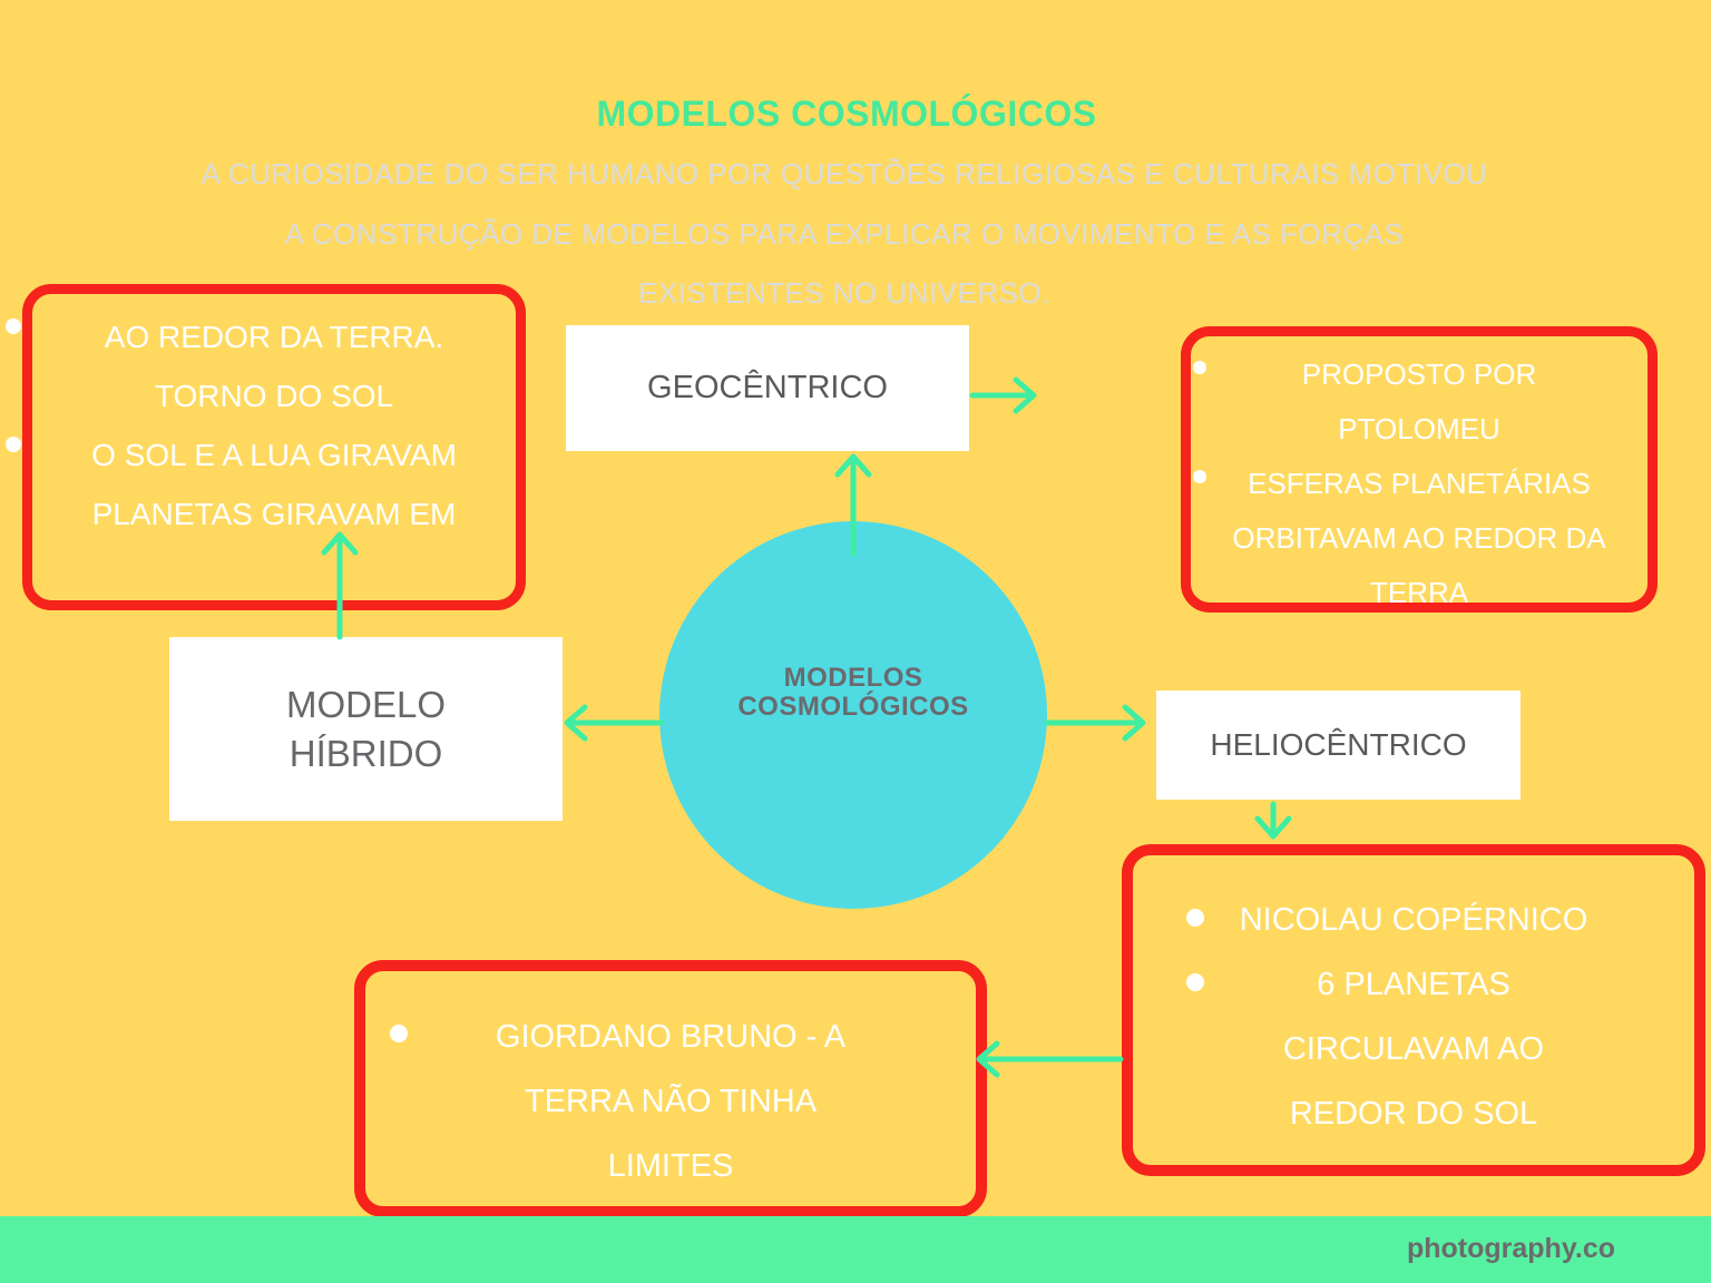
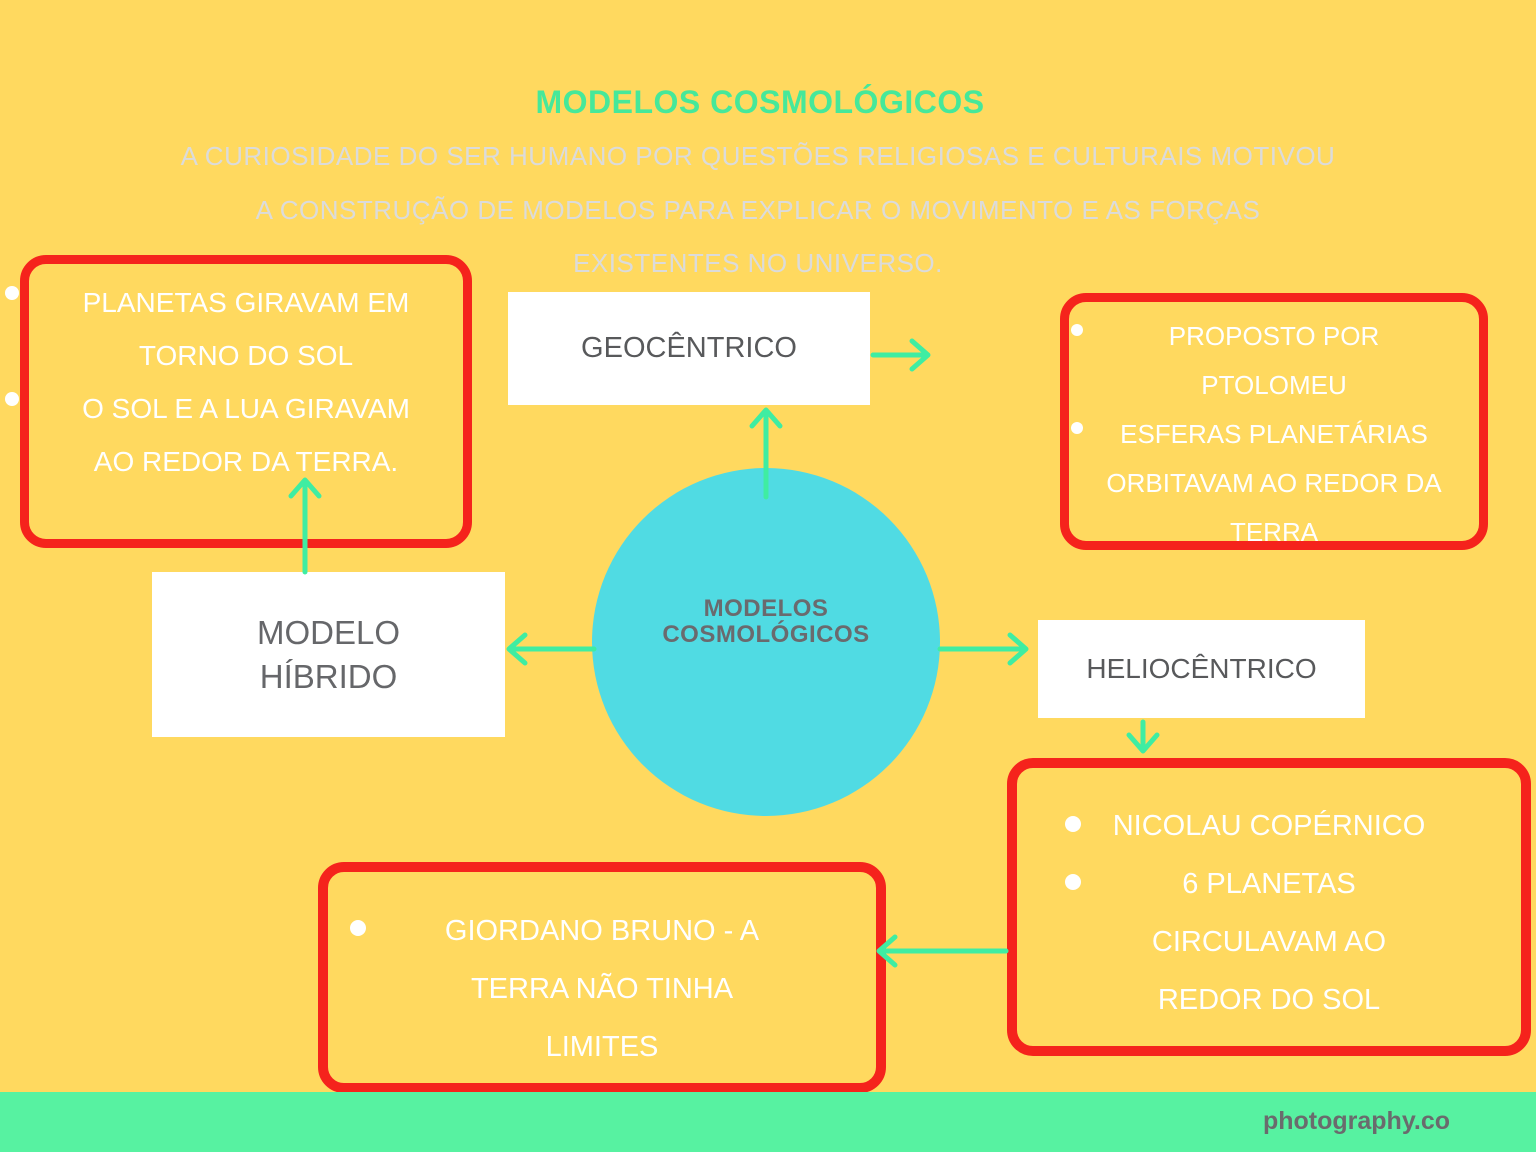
  MODELOS COSMOLÓGICOS
  A CURIOSIDADE DO SER HUMANO POR QUESTÕES RELIGIOSAS E CULTURAIS MOTIVOU
  A CONSTRUÇÃO DE MODELOS PARA EXPLICAR O MOVIMENTO E AS FORÇAS
  EXISTENTES NO UNIVERSO.
- AO REDOR DA TERRA.
+ PLANETAS GIRAVAM EM
  TORNO DO SOL
  O SOL E A LUA GIRAVAM
- PLANETAS GIRAVAM EM
+ AO REDOR DA TERRA.
  GEOCÊNTRICO
  PROPOSTO POR
  PTOLOMEU
  ESFERAS PLANETÁRIAS
  ORBITAVAM AO REDOR DA
  TERRA
  MODELO
  HÍBRIDO
  HELIOCÊNTRICO
  MODELOS
  COSMOLÓGICOS
  NICOLAU COPÉRNICO
  6 PLANETAS
  CIRCULAVAM AO
  REDOR DO SOL
  GIORDANO BRUNO - A
  TERRA NÃO TINHA
  LIMITES
  photography.co
